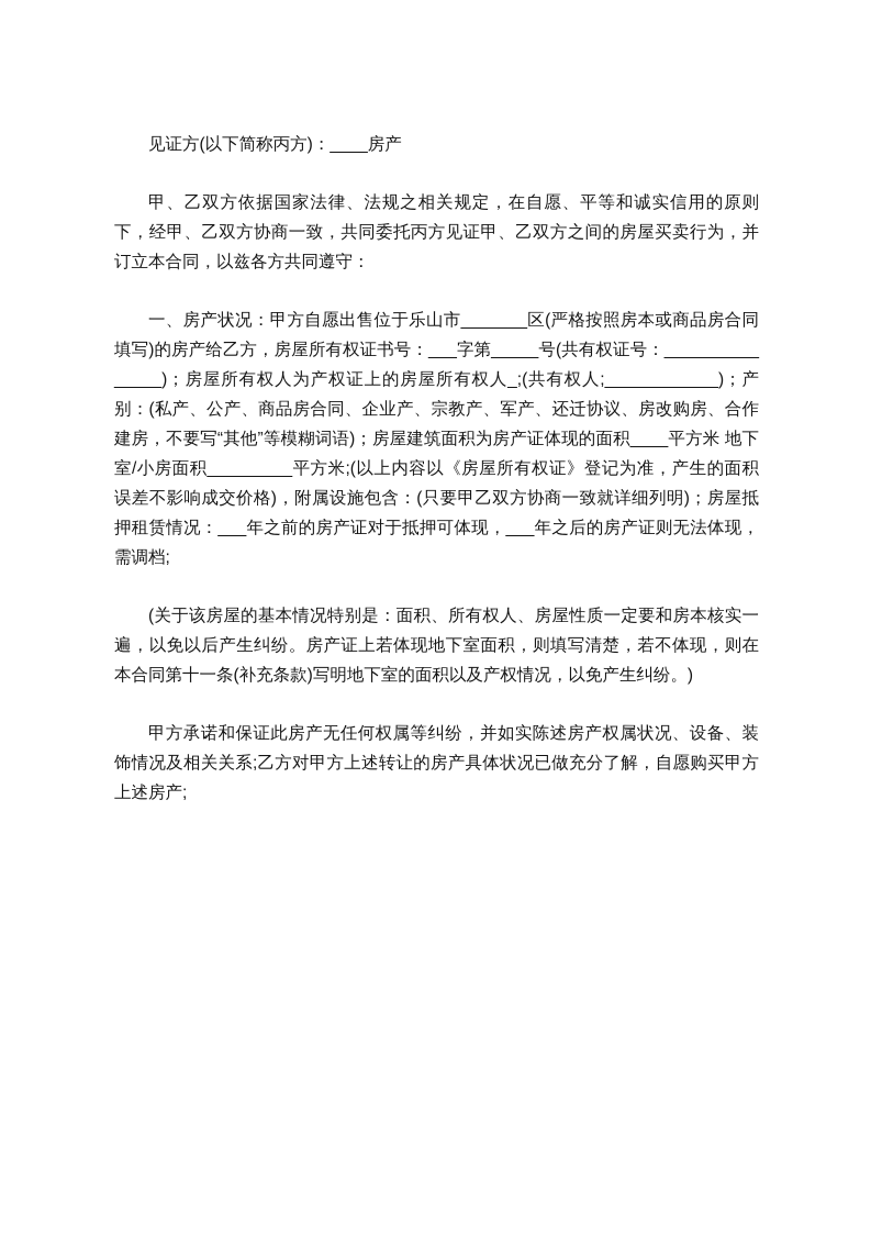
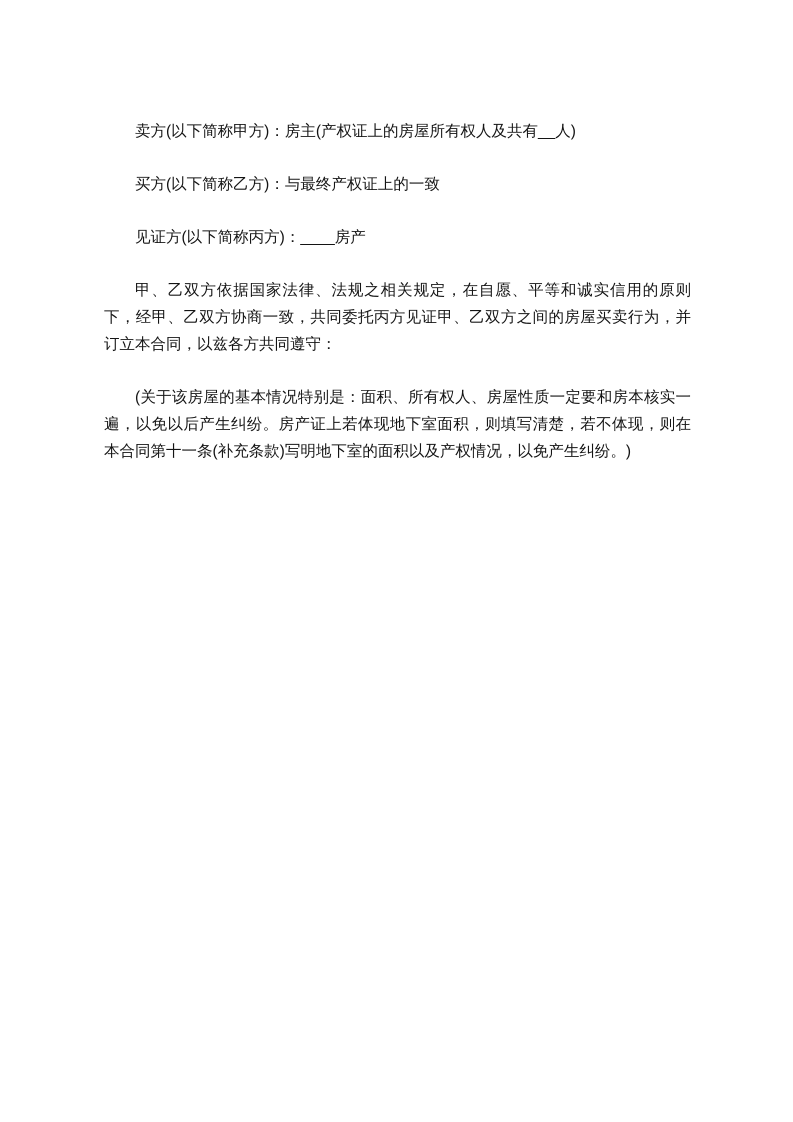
+ 卖方(以下简称甲方)：房主(产权证上的房屋所有权人及共有__人)
+ 买方(以下简称乙方)：与最终产权证上的一致
  见证方(以下简称丙方)：____房产
  甲、乙双方依据国家法律、法规之相关规定，在自愿、平等和诚实信用的原则下，经甲、乙双方协商一致，共同委托丙方见证甲、乙双方之间的房屋买卖行为，并订立本合同，以兹各方共同遵守：
- 一、房产状况：甲方自愿出售位于乐山市_______区(严格按照房本或商品房合同填写)的房产给乙方，房屋所有权证书号：___字第_____号(共有权证号：_______________)；房屋所有权人为产权证上的房屋所有权人_;(共有权人;____________)；产别：(私产、公产、商品房合同、企业产、宗教产、军产、还迁协议、房改购房、合作建房，不要写“其他”等模糊词语)；房屋建筑面积为房产证体现的面积____平方米 地下室/小房面积_________平方米;(以上内容以《房屋所有权证》登记为准，产生的面积误差不影响成交价格)，附属设施包含：(只要甲乙双方协商一致就详细列明)；房屋抵押租赁情况：___年之前的房产证对于抵押可体现，___年之后的房产证则无法体现，需调档;
  (关于该房屋的基本情况特别是：面积、所有权人、房屋性质一定要和房本核实一遍，以免以后产生纠纷。房产证上若体现地下室面积，则填写清楚，若不体现，则在本合同第十一条(补充条款)写明地下室的面积以及产权情况，以免产生纠纷。)
- 甲方承诺和保证此房产无任何权属等纠纷，并如实陈述房产权属状况、设备、装饰情况及相关关系;乙方对甲方上述转让的房产具体状况已做充分了解，自愿购买甲方上述房产;
